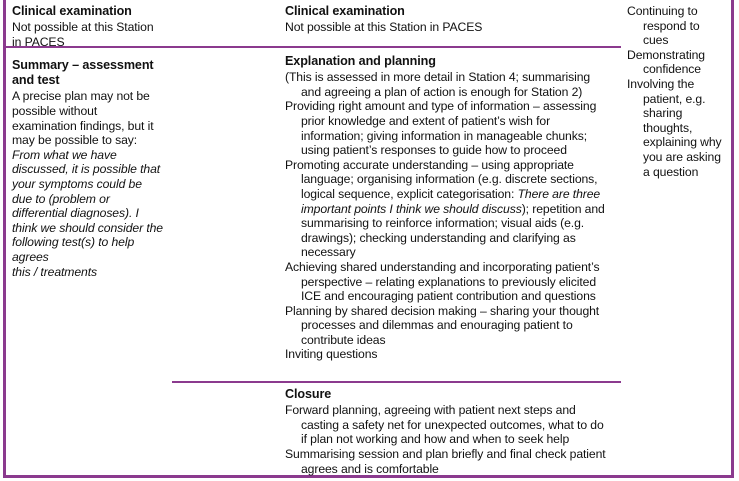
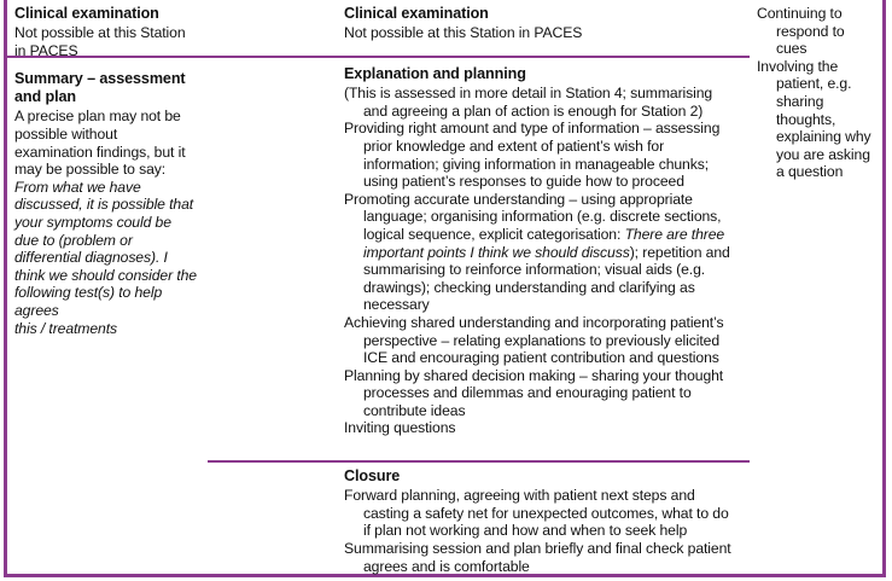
  Clinical examination
  Not possible at this Station in PACES
- Summary – assessment and test
+ Summary – assessment and plan
  A precise plan may not be possible without examination findings, but it may be possible to say:
  From what we have discussed, it is possible that your symptoms could be due to (problem or differential diagnoses). I think we should consider the following test(s) to help agrees
  this / treatments
  Clinical examination
  Not possible at this Station in PACES
  Explanation and planning
  (This is assessed in more detail in Station 4; summarising and agreeing a plan of action is enough for Station 2)
  Providing right amount and type of information – assessing prior knowledge and extent of patient’s wish for information; giving information in manageable chunks; using patient’s responses to guide how to proceed
  Promoting accurate understanding – using appropriate language; organising information (e.g. discrete sections, logical sequence, explicit categorisation: There are three important points I think we should discuss); repetition and summarising to reinforce information; visual aids (e.g. drawings); checking understanding and clarifying as necessary
  Achieving shared understanding and incorporating patient’s perspective – relating explanations to previously elicited ICE and encouraging patient contribution and questions
  Planning by shared decision making – sharing your thought processes and dilemmas and enouraging patient to contribute ideas
  Inviting questions
  Closure
  Forward planning, agreeing with patient next steps and casting a safety net for unexpected outcomes, what to do if plan not working and how and when to seek help
  Summarising session and plan briefly and final check patient agrees and is comfortable
  Continuing to respond to cues
- Demonstrating confidence
  Involving the patient, e.g. sharing thoughts, explaining why you are asking a question
